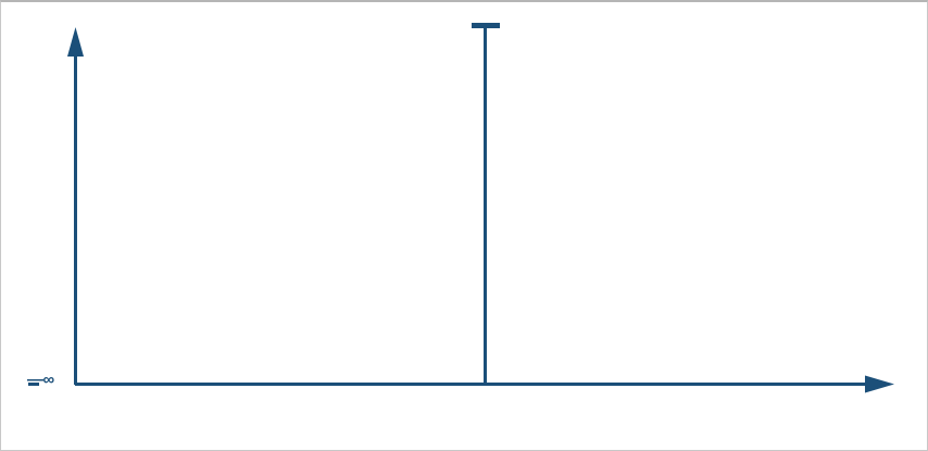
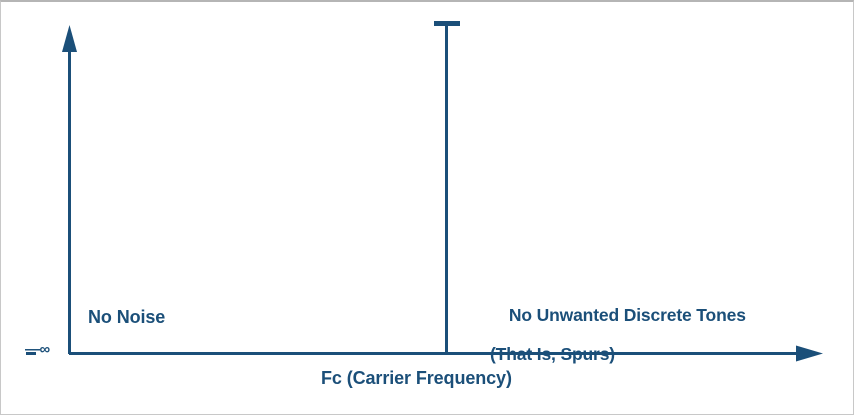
  —∞
+ No Noise
+ No Unwanted Discrete Tones
+ (That Is, Spurs)
+ Fc (Carrier Frequency)
